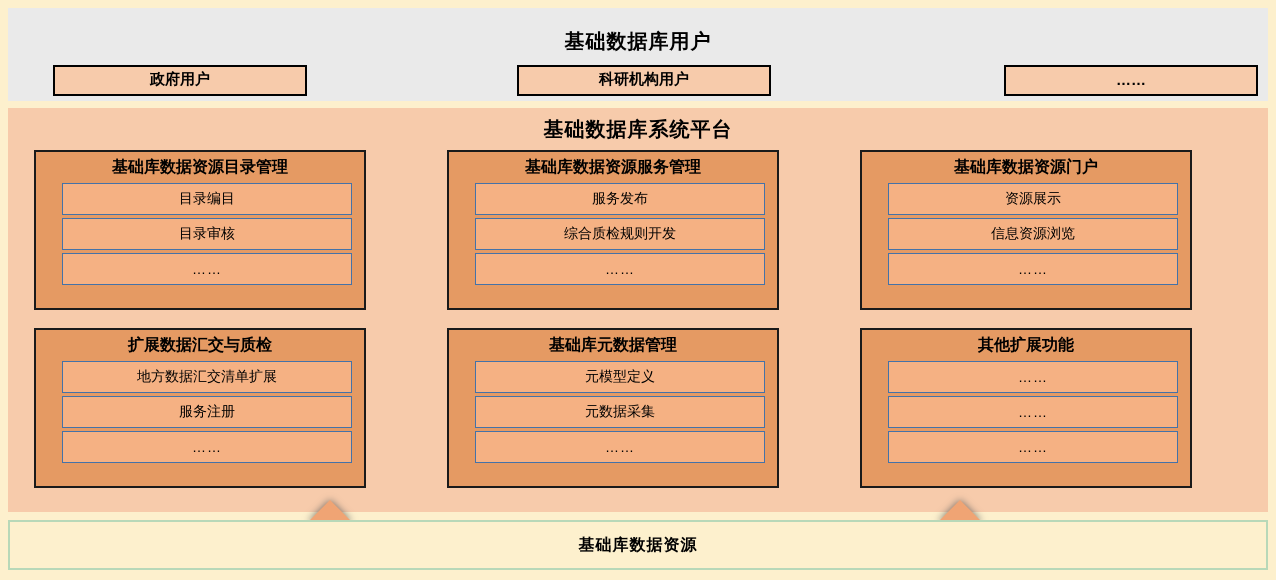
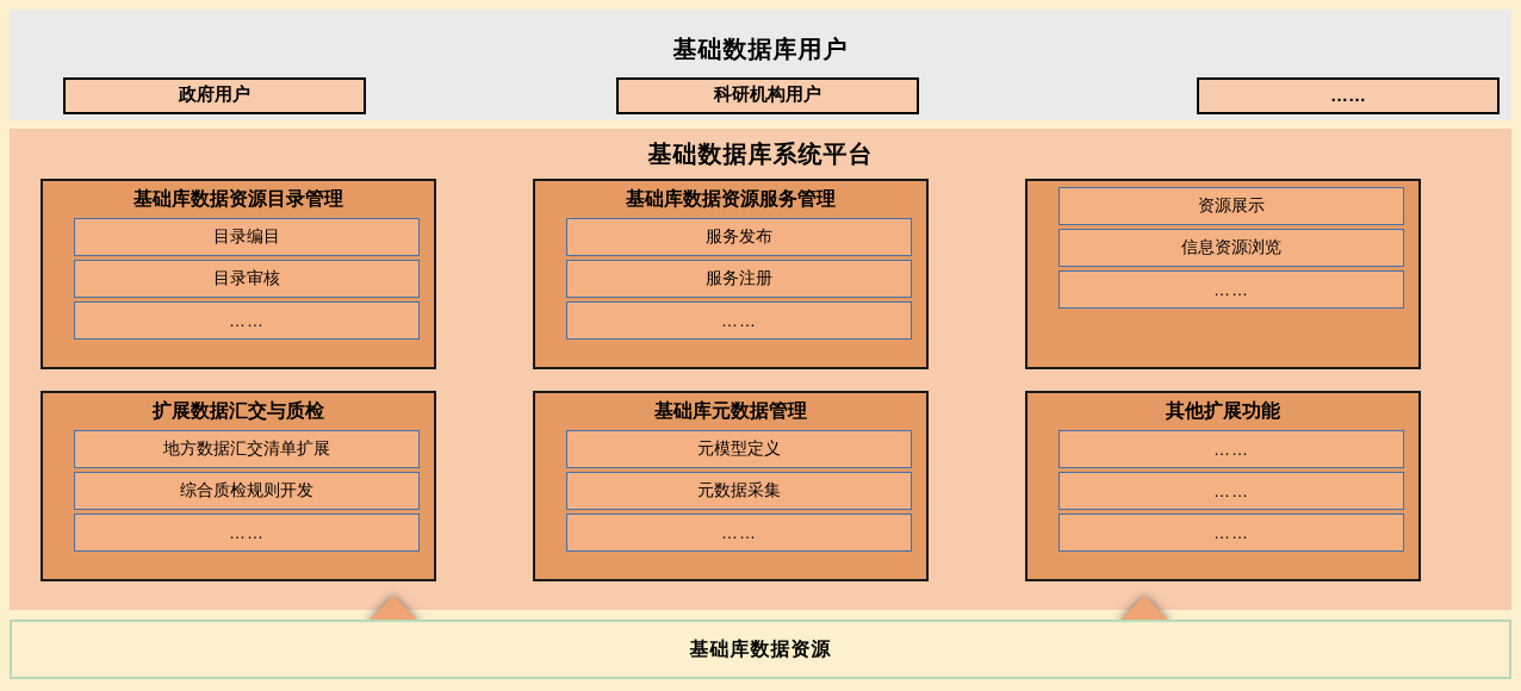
  基础数据库用户
  政府用户
  科研机构用户
  ……
  基础数据库系统平台
  基础库数据资源目录管理
  目录编目
  目录审核
  ……
  基础库数据资源服务管理
  服务发布
- 综合质检规则开发
+ 服务注册
  ……
- 基础库数据资源门户
  资源展示
  信息资源浏览
  ……
  扩展数据汇交与质检
  地方数据汇交清单扩展
- 服务注册
+ 综合质检规则开发
  ……
  基础库元数据管理
  元模型定义
  元数据采集
  ……
  其他扩展功能
  ……
  ……
  ……
  基础库数据资源
